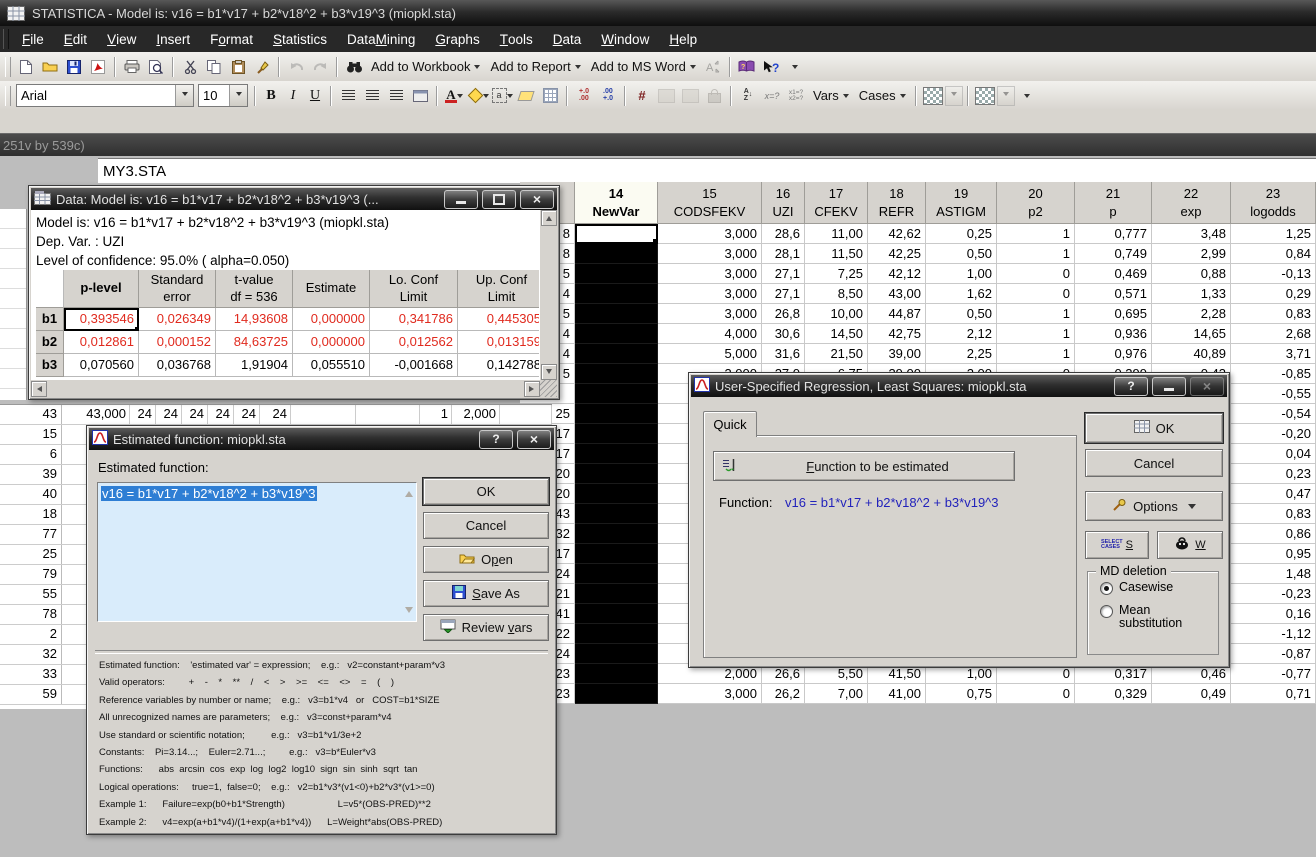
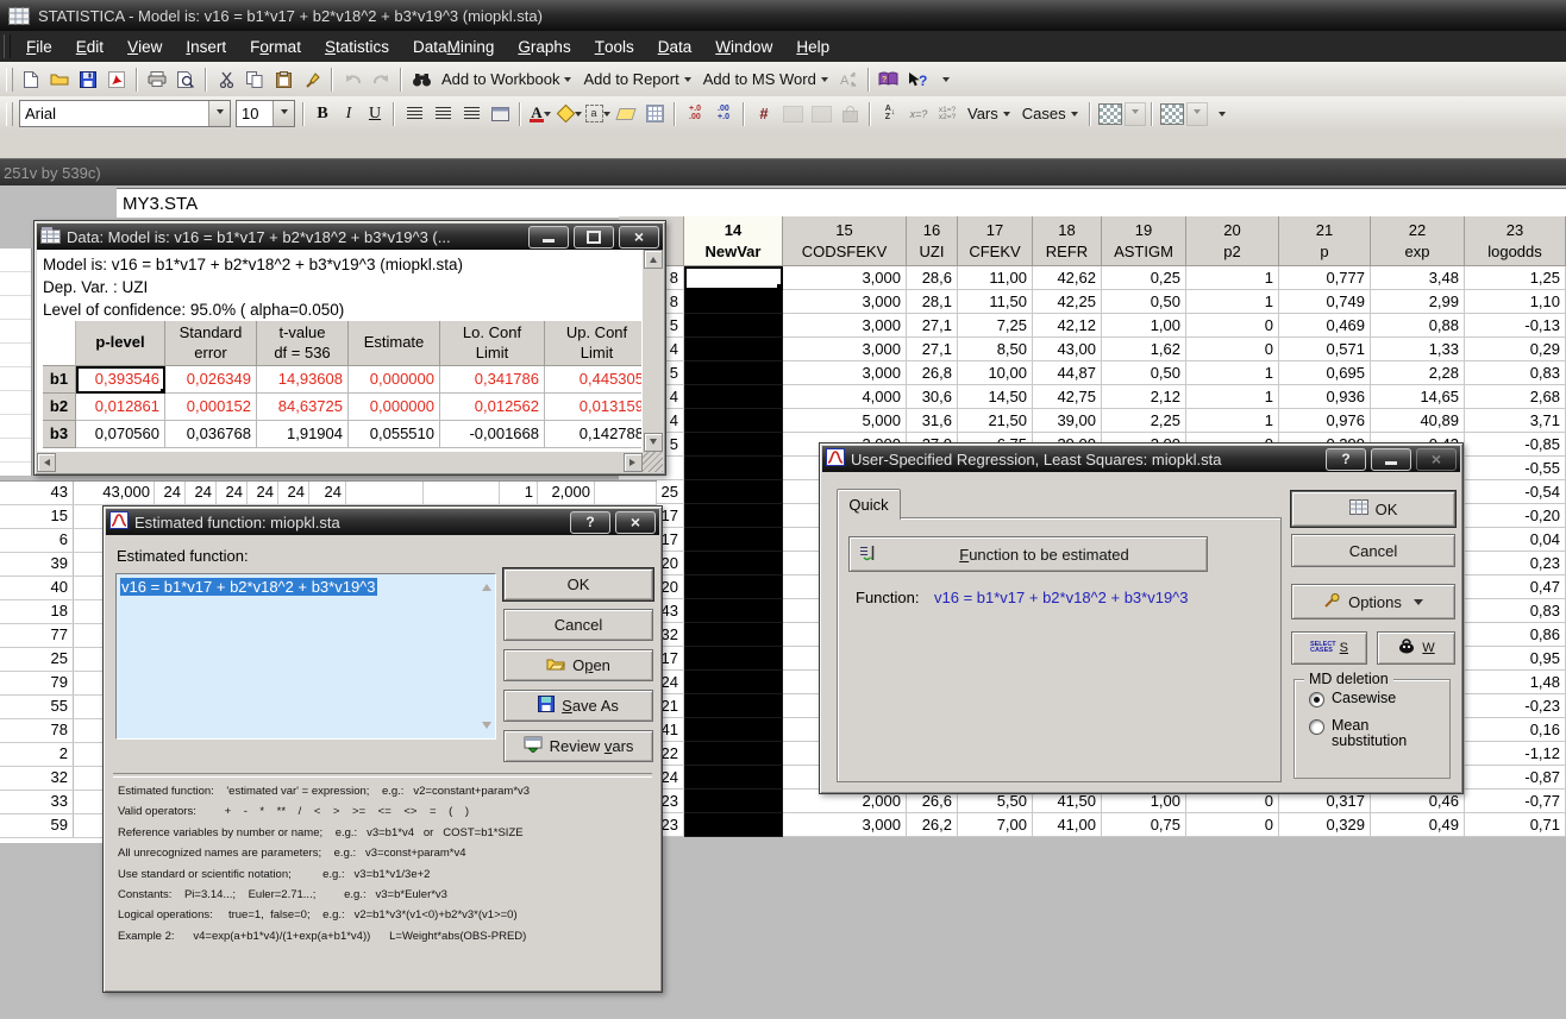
  STATISTICA - Model is: v16 = b1*v17 + b2*v18^2 + b3*v19^3 (miopkl.sta)
  F
  i
  l
  e
  E
  d
  i
  t
  V
  i
  e
  w
  I
  n
  s
  e
  r
  t
  F
  o
  r
  m
  a
  t
  S
  t
  a
  t
  i
  s
  t
  i
  c
  s
  D
  a
  t
  a
  M
  i
  n
  i
  n
  g
  G
  r
  a
  p
  h
  s
  T
  o
  o
  l
  s
  D
  a
  t
  a
  W
  i
  n
  d
  o
  w
  H
  e
  l
  p
  Add to Workbook
  Add to Report
  Add to MS Word
  A
  ?
  Arial
  10
  B
  I
  U
  A
  a
  #
  x=?
  Vars
  Cases
  251v by 539c)
  MY3.STA
  14
  NewVar
  15
  CODSFEKV
  16
  UZI
  17
  CFEKV
  18
  REFR
  19
  ASTIGM
  20
  p2
  21
  p
  22
  exp
  23
  logodds
  8
  3,000
  28,6
  11,00
  42,62
  0,25
  1
  0,777
  3,48
  1,25
  8
  3,000
  28,1
  11,50
  42,25
  0,50
  1
  0,749
  2,99
- 0,84
+ 1,10
  5
  3,000
  27,1
  7,25
  42,12
  1,00
  0
  0,469
  0,88
  -0,13
  4
  3,000
  27,1
  8,50
  43,00
  1,62
  0
  0,571
  1,33
  0,29
  5
  3,000
  26,8
  10,00
  44,87
  0,50
  1
  0,695
  2,28
  0,83
  4
  4,000
  30,6
  14,50
  42,75
  2,12
  1
  0,936
  14,65
  2,68
  4
  5,000
  31,6
  21,50
  39,00
  2,25
  1
  0,976
  40,89
  3,71
  5
  -0,85
  -0,55
  25
  -0,54
  17
  -0,20
  17
  0,04
  20
  0,23
  20
  0,47
  43
  0,83
  32
  0,86
  17
  0,95
  24
  1,48
  21
  -0,23
  41
  0,16
  22
  -1,12
  24
  -0,87
  23
  2,000
  26,6
  5,50
  41,50
  1,00
  0
  0,317
  0,46
  -0,77
  23
  3,000
  26,2
  7,00
  41,00
  0,75
  0
  0,329
  0,49
  0,71
  43
  15
  6
  39
  40
  18
  77
  25
  79
  55
  78
  2
  32
  33
  59
  43,000
  24
  24
  24
  24
  24
  24
  1
  2,000
  Data: Model is: v16 = b1*v17 + b2*v18^2 + b3*v19^3 (...
  Model is: v16 = b1*v17 + b2*v18^2 + b3*v19^3 (miopkl.sta)
  Dep. Var. : UZI
  Level of confidence: 95.0% ( alpha=0.050)
  p-level
  Standard
  error
  t-value
  df = 536
  Estimate
  Lo. Conf
  Limit
  Up. Conf
  Limit
  b1
  0,393546
  0,026349
  14,93608
  0,000000
  0,341786
  0,445305
  b2
  0,012861
  0,000152
  84,63725
  0,000000
  0,012562
  0,013159
  b3
  0,070560
  0,036768
  1,91904
  0,055510
  -0,001668
  0,142788
  Estimated function: miopkl.sta
  Estimated function:
  v16 = b1*v17 + b2*v18^2 + b3*v19^3
  OK
  Cancel
  Open
  Save As
  Review vars
  Estimated function: 'estimated var' = expression; e.g.: v2=constant+param*v3
  Valid operators: + - * ** / < > >= <= <> = ( )
  Reference variables by number or name; e.g.: v3=b1*v4 or COST=b1*SIZE
  All unrecognized names are parameters; e.g.: v3=const+param*v4
  Use standard or scientific notation; e.g.: v3=b1*v1/3e+2
  Constants: Pi=3.14...; Euler=2.71...; e.g.: v3=b*Euler*v3
- Functions: abs arcsin cos exp log log2 log10 sign sin sinh sqrt tan
  Logical operations: true=1, false=0; e.g.: v2=b1*v3*(v1<0)+b2*v3*(v1>=0)
- Example 1: Failure=exp(b0+b1*Strength) L=v5*(OBS-PRED)**2
  Example 2: v4=exp(a+b1*v4)/(1+exp(a+b1*v4)) L=Weight*abs(OBS-PRED)
  User-Specified Regression, Least Squares: miopkl.sta
  Quick
  Function to be estimated
  Function:
  v16 = b1*v17 + b2*v18^2 + b3*v19^3
  OK
  Cancel
  Options
  S
  W
  MD deletion
  Casewise
  Mean substitution
